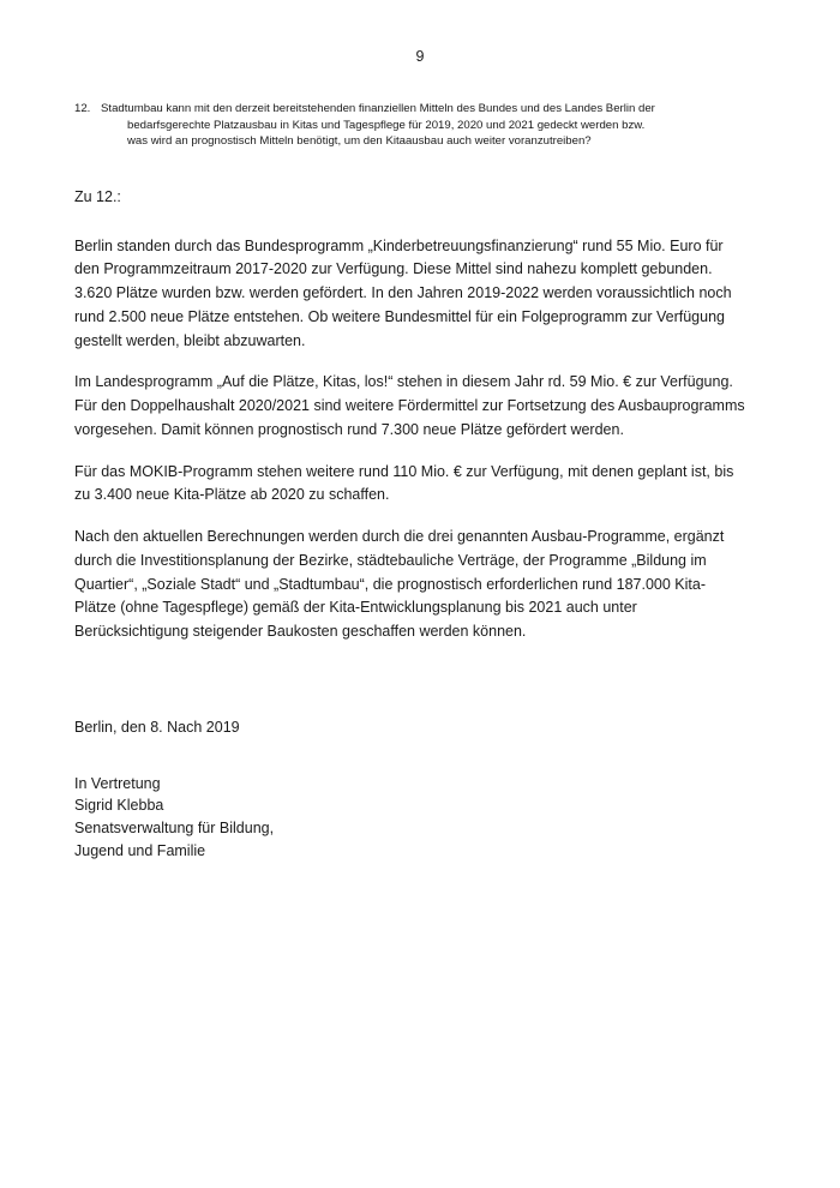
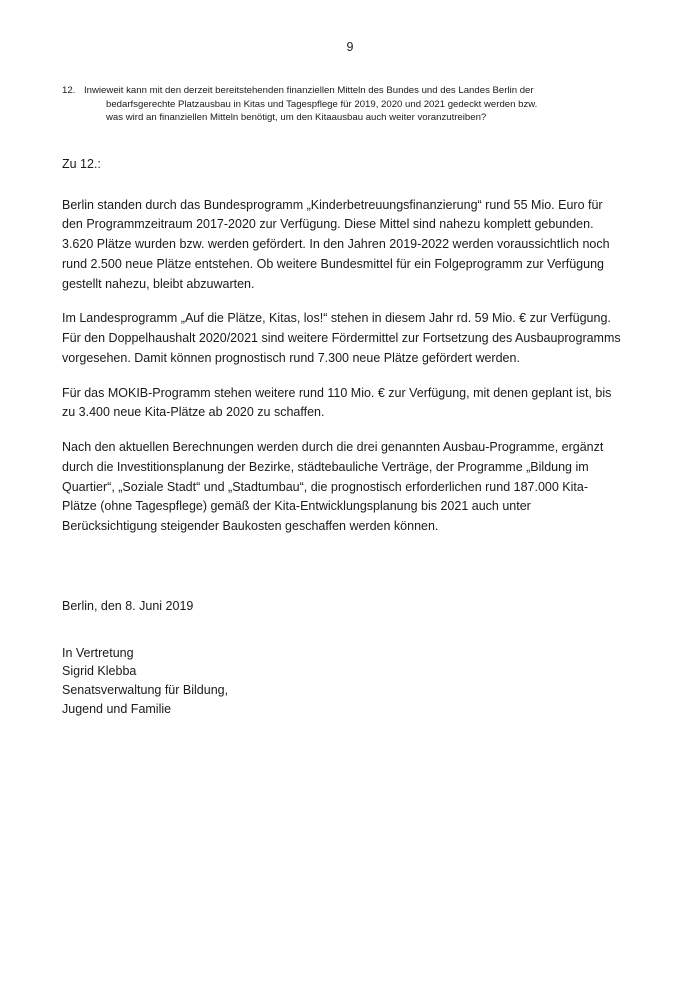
  9
  12.
- Stadtumbau kann mit den derzeit bereitstehenden finanziellen Mitteln des Bundes und des Landes Berlin der
+ Inwieweit kann mit den derzeit bereitstehenden finanziellen Mitteln des Bundes und des Landes Berlin der
  bedarfsgerechte Platzausbau in Kitas und Tagespflege für 2019, 2020 und 2021 gedeckt werden bzw.
- was wird an prognostisch Mitteln benötigt, um den Kitaausbau auch weiter voranzutreiben?
+ was wird an finanziellen Mitteln benötigt, um den Kitaausbau auch weiter voranzutreiben?
  Zu 12.:
- Berlin standen durch das Bundesprogramm „Kinderbetreuungsfinanzierung“ rund 55 Mio. Euro für den Programmzeitraum 2017-2020 zur Verfügung. Diese Mittel sind nahezu komplett gebunden. 3.620 Plätze wurden bzw. werden gefördert. In den Jahren 2019-2022 werden voraussichtlich noch rund 2.500 neue Plätze entstehen. Ob weitere Bundesmittel für ein Folgeprogramm zur Verfügung gestellt werden, bleibt abzuwarten.
+ Berlin standen durch das Bundesprogramm „Kinderbetreuungsfinanzierung“ rund 55 Mio. Euro für den Programmzeitraum 2017-2020 zur Verfügung. Diese Mittel sind nahezu komplett gebunden. 3.620 Plätze wurden bzw. werden gefördert. In den Jahren 2019-2022 werden voraussichtlich noch rund 2.500 neue Plätze entstehen. Ob weitere Bundesmittel für ein Folgeprogramm zur Verfügung gestellt nahezu, bleibt abzuwarten.
  Im Landesprogramm „Auf die Plätze, Kitas, los!“ stehen in diesem Jahr rd. 59 Mio. € zur Verfügung. Für den Doppelhaushalt 2020/2021 sind weitere Fördermittel zur Fortsetzung des Ausbauprogramms vorgesehen. Damit können prognostisch rund 7.300 neue Plätze gefördert werden.
  Für das MOKIB-Programm stehen weitere rund 110 Mio. € zur Verfügung, mit denen geplant ist, bis zu 3.400 neue Kita-Plätze ab 2020 zu schaffen.
  Nach den aktuellen Berechnungen werden durch die drei genannten Ausbau-Programme, ergänzt durch die Investitionsplanung der Bezirke, städtebauliche Verträge, der Programme „Bildung im Quartier“, „Soziale Stadt“ und „Stadtumbau“, die prognostisch erforderlichen rund 187.000 Kita- Plätze (ohne Tagespflege) gemäß der Kita-Entwicklungsplanung bis 2021 auch unter Berücksichtigung steigender Baukosten geschaffen werden können.
- Berlin, den 8. Nach 2019
+ Berlin, den 8. Juni 2019
  In Vertretung
  Sigrid Klebba
  Senatsverwaltung für Bildung,
  Jugend und Familie
